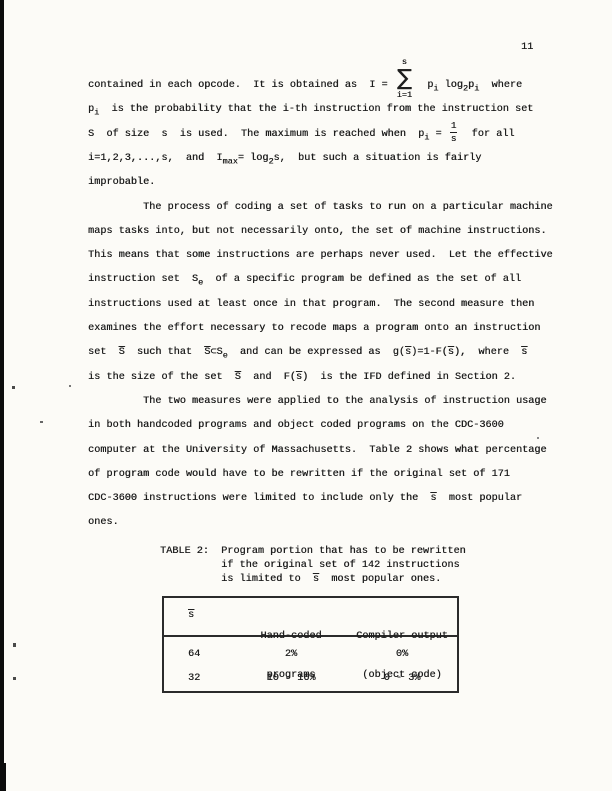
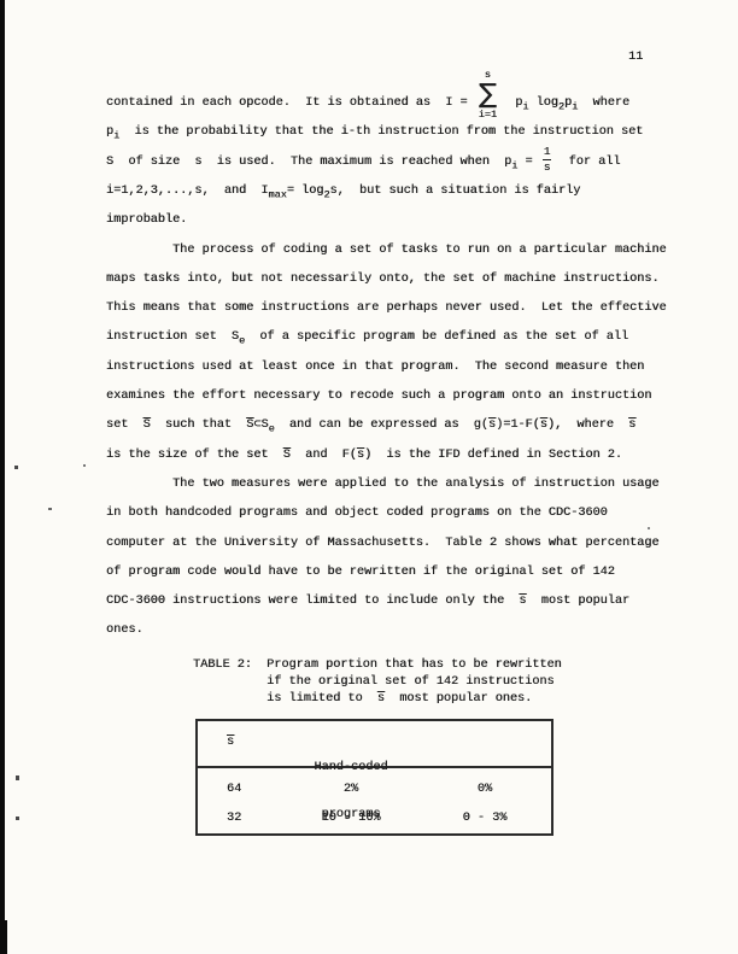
  11
  contained in each opcode. It is obtained as I =
  s
  ∑
  i=1
  pi log2pi where
  pi is the probability that the i-th instruction from the instruction set
  S of size s is used. The maximum is reached when pi =
  1
  s
  for all
  i=1,2,3,...,s, and Imax= log2s, but such a situation is fairly
  improbable.
  The process of coding a set of tasks to run on a particular machine
  maps tasks into, but not necessarily onto, the set of machine instructions.
  This means that some instructions are perhaps never used. Let the effective
  instruction set Se of a specific program be defined as the set of all
  instructions used at least once in that program. The second measure then
- examines the effort necessary to recode maps a program onto an instruction
+ examines the effort necessary to recode such a program onto an instruction
  set S such that S⊂Se and can be expressed as g(s)=1-F(s), where s
  is the size of the set S and F(s) is the IFD defined in Section 2.
  The two measures were applied to the analysis of instruction usage
  in both handcoded programs and object coded programs on the CDC-3600
  computer at the University of Massachusetts. Table 2 shows what percentage
- of program code would have to be rewritten if the original set of 171
+ of program code would have to be rewritten if the original set of 142
  CDC-3600 instructions were limited to include only the s most popular
  ones.
  TABLE 2: Program portion that has to be rewritten
  if the original set of 142 instructions
  is limited to s most popular ones.
  s
  Hand-coded
  programs
- Compiler output
- (object code)
  64
  2%
  0%
  32
  10 - 16%
  0 - 3%
